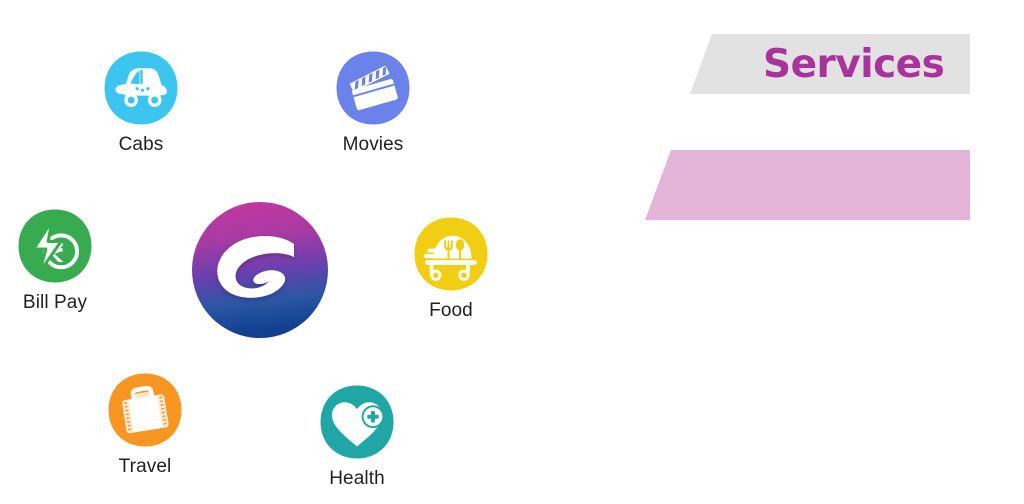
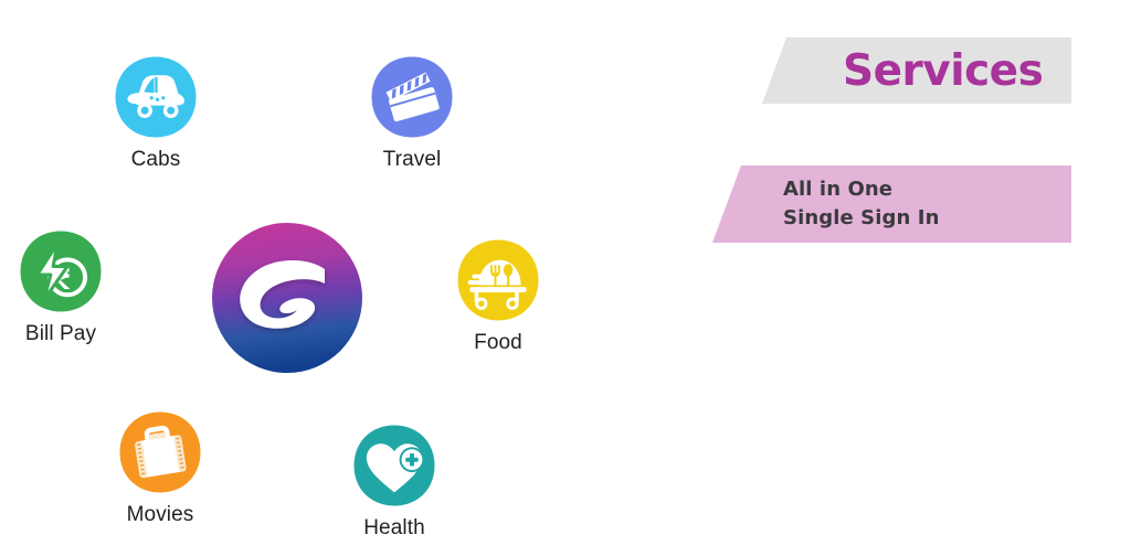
  Cabs
- Movies
+ Travel
  Bill Pay
  Food
- Travel
+ Movies
  Health
  Services
+ All in One
+ Single Sign In
